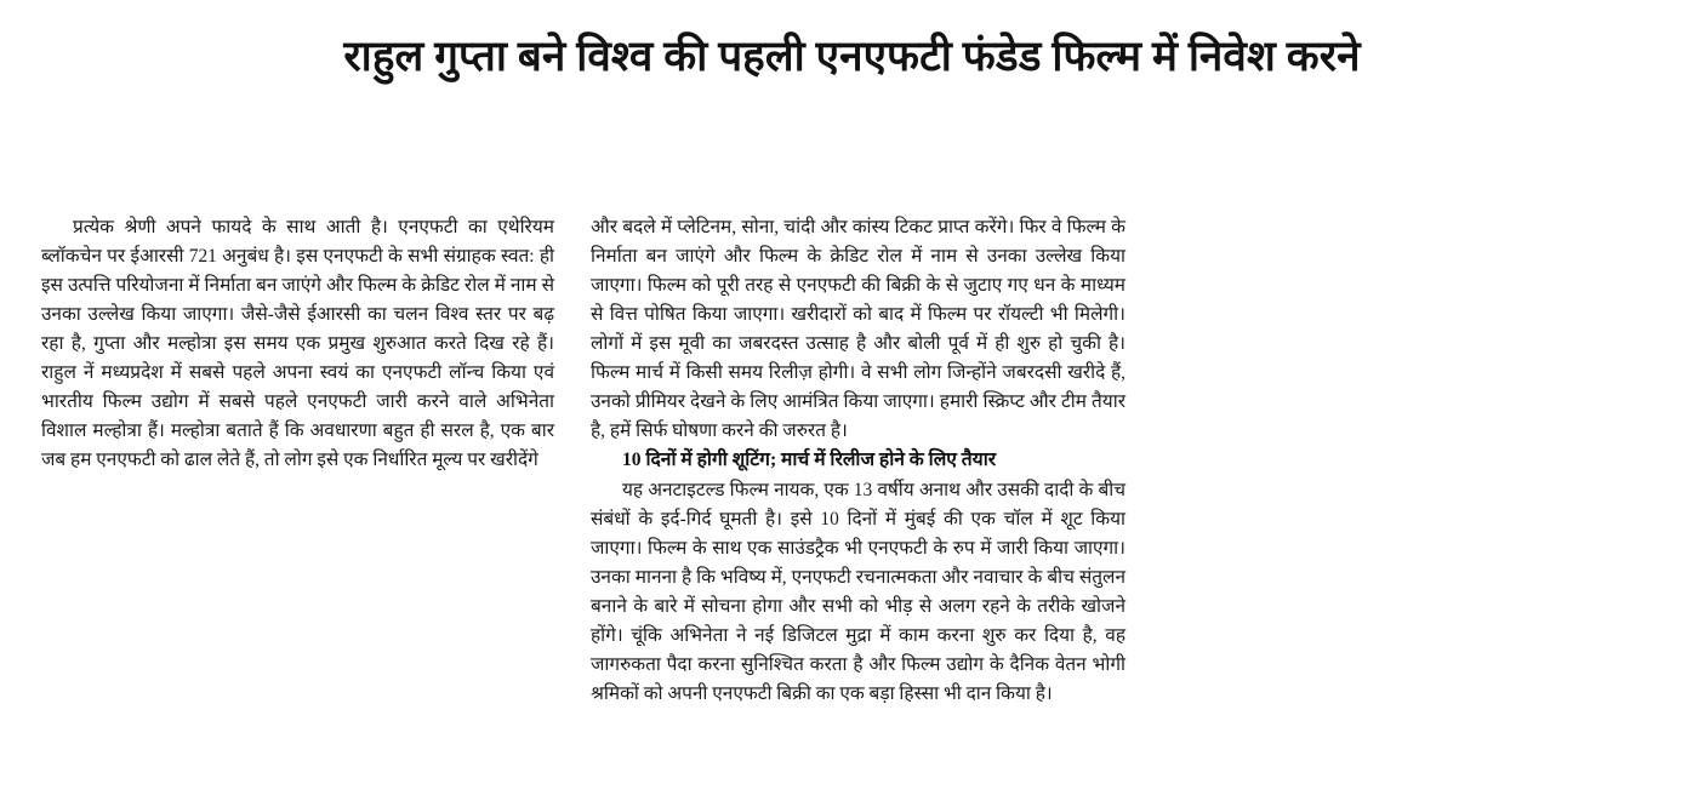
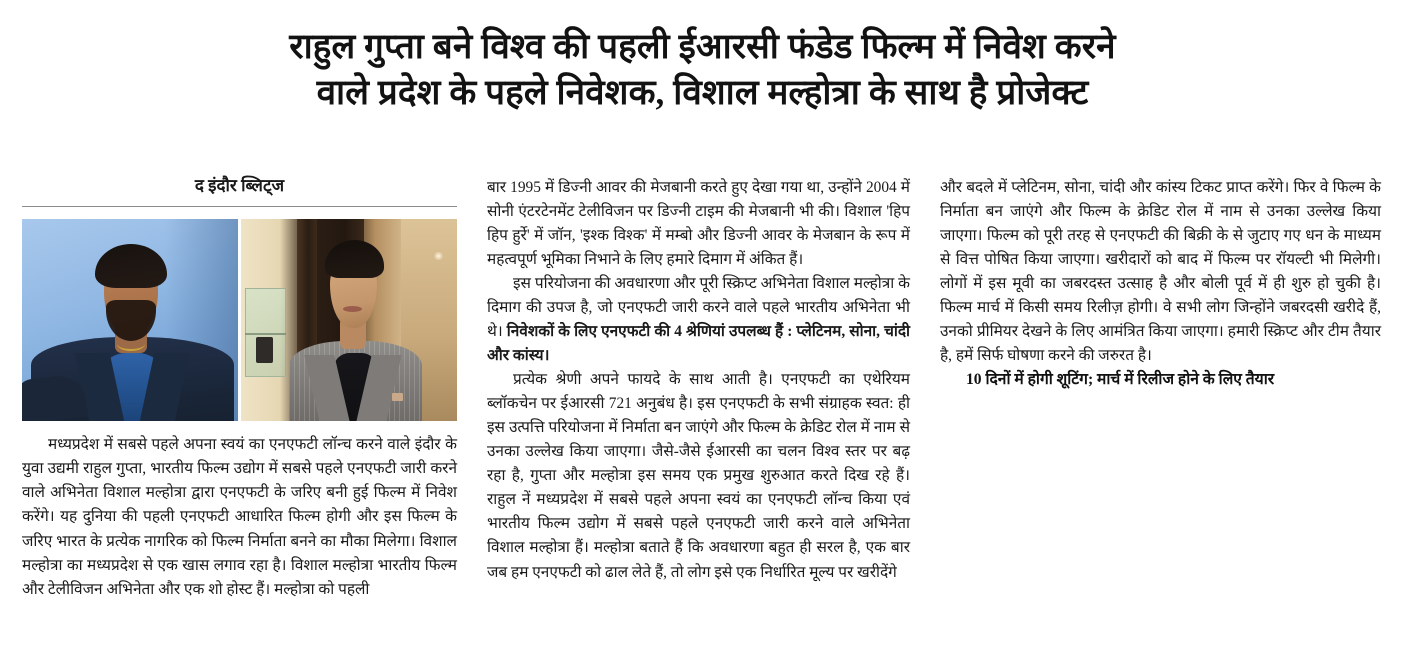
- राहुल गुप्ता बने विश्व की पहली एनएफटी फंडेड फिल्म में निवेश करने
+ राहुल गुप्ता बने विश्व की पहली ईआरसी फंडेड फिल्म में निवेश करने
+ वाले प्रदेश के पहले निवेशक, विशाल मल्होत्रा के साथ है प्रोजेक्ट
+ द इंदौर ब्लिट्ज
+ मध्यप्रदेश में सबसे पहले अपना स्वयं का एनएफटी लॉन्च करने वाले इंदौर के युवा उद्यमी राहुल गुप्ता, भारतीय फिल्म उद्योग में सबसे पहले एनएफटी जारी करने वाले अभिनेता विशाल मल्होत्रा द्वारा एनएफटी के जरिए बनी हुई फिल्म में निवेश करेंगे। यह दुनिया की पहली एनएफटी आधारित फिल्म होगी और इस फिल्म के जरिए भारत के प्रत्येक नागरिक को फिल्म निर्माता बनने का मौका मिलेगा। विशाल मल्होत्रा का मध्यप्रदेश से एक खास लगाव रहा है। विशाल मल्होत्रा भारतीय फिल्म और टेलीविजन अभिनेता और एक शो होस्ट हैं। मल्होत्रा को पहली
+ बार 1995 में डिज्नी आवर की मेजबानी करते हुए देखा गया था, उन्होंने 2004 में सोनी एंटरटेनमेंट टेलीविजन पर डिज्नी टाइम की मेजबानी भी की। विशाल 'हिप हिप हुर्रे' में जॉन, 'इश्क विश्क' में मम्बो और डिज्नी आवर के मेजबान के रूप में महत्वपूर्ण भूमिका निभाने के लिए हमारे दिमाग में अंकित हैं।
+ इस परियोजना की अवधारणा और पूरी स्क्रिप्ट अभिनेता विशाल मल्होत्रा के दिमाग की उपज है, जो एनएफटी जारी करने वाले पहले भारतीय अभिनेता भी थे। निवेशकों के लिए एनएफटी की 4 श्रेणियां उपलब्ध हैं : प्लेटिनम, सोना, चांदी और कांस्य।
  प्रत्येक श्रेणी अपने फायदे के साथ आती है। एनएफटी का एथेरियम ब्लॉकचेन पर ईआरसी 721 अनुबंध है। इस एनएफटी के सभी संग्राहक स्वत: ही इस उत्पत्ति परियोजना में निर्माता बन जाएंगे और फिल्म के क्रेडिट रोल में नाम से उनका उल्लेख किया जाएगा। जैसे-जैसे ईआरसी का चलन विश्व स्तर पर बढ़ रहा है, गुप्ता और मल्होत्रा इस समय एक प्रमुख शुरुआत करते दिख रहे हैं। राहुल नें मध्यप्रदेश में सबसे पहले अपना स्वयं का एनएफटी लॉन्च किया एवं भारतीय फिल्म उद्योग में सबसे पहले एनएफटी जारी करने वाले अभिनेता विशाल मल्होत्रा हैं। मल्होत्रा बताते हैं कि अवधारणा बहुत ही सरल है, एक बार जब हम एनएफटी को ढाल लेते हैं, तो लोग इसे एक निर्धारित मूल्य पर खरीदेंगे
  और बदले में प्लेटिनम, सोना, चांदी और कांस्य टिकट प्राप्त करेंगे। फिर वे फिल्म के निर्माता बन जाएंगे और फिल्म के क्रेडिट रोल में नाम से उनका उल्लेख किया जाएगा। फिल्म को पूरी तरह से एनएफटी की बिक्री के से जुटाए गए धन के माध्यम से वित्त पोषित किया जाएगा। खरीदारों को बाद में फिल्म पर रॉयल्टी भी मिलेगी। लोगों में इस मूवी का जबरदस्त उत्साह है और बोली पूर्व में ही शुरु हो चुकी है। फिल्म मार्च में किसी समय रिलीज़ होगी। वे सभी लोग जिन्होंने जबरदसी खरीदे हैं, उनको प्रीमियर देखने के लिए आमंत्रित किया जाएगा। हमारी स्क्रिप्ट और टीम तैयार है, हमें सिर्फ घोषणा करने की जरुरत है।
  10 दिनों में होगी शूटिंग; मार्च में रिलीज होने के लिए तैयार
- यह अनटाइटल्ड फिल्म नायक, एक 13 वर्षीय अनाथ और उसकी दादी के बीच संबंधों के इर्द-गिर्द घूमती है। इसे 10 दिनों में मुंबई की एक चॉल में शूट किया जाएगा। फिल्म के साथ एक साउंडट्रैक भी एनएफटी के रुप में जारी किया जाएगा। उनका मानना है कि भविष्य में, एनएफटी रचनात्मकता और नवाचार के बीच संतुलन बनाने के बारे में सोचना होगा और सभी को भीड़ से अलग रहने के तरीके खोजने होंगे। चूंकि अभिनेता ने नई डिजिटल मुद्रा में काम करना शुरु कर दिया है, वह जागरुकता पैदा करना सुनिश्चित करता है और फिल्म उद्योग के दैनिक वेतन भोगी श्रमिकों को अपनी एनएफटी बिक्री का एक बड़ा हिस्सा भी दान किया है।
